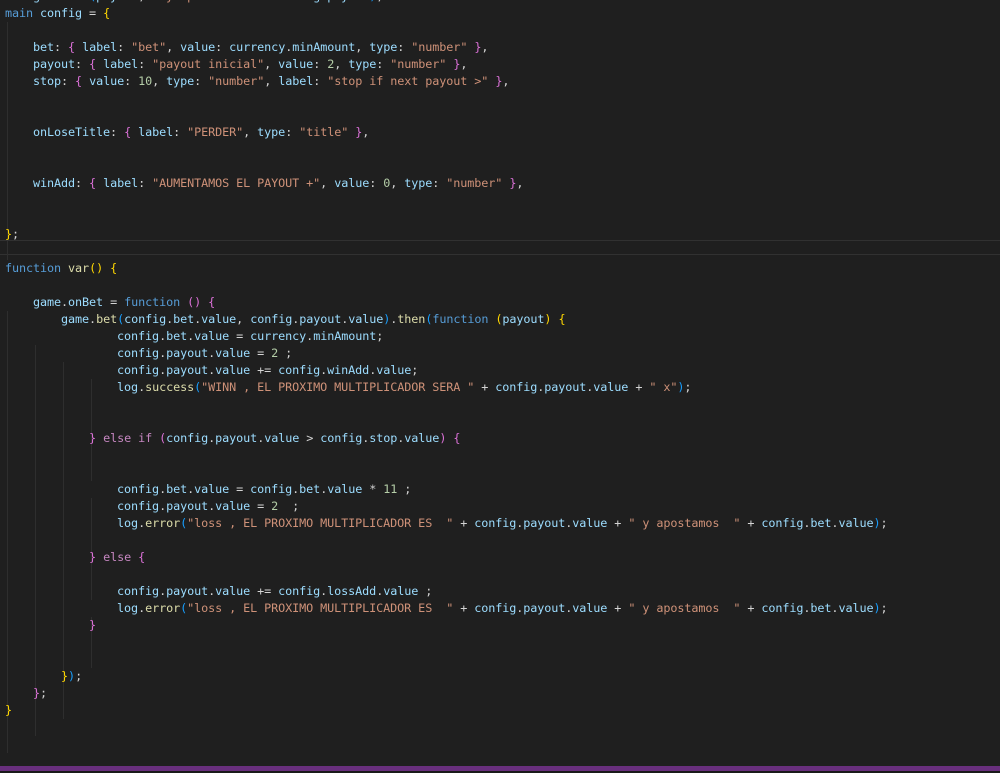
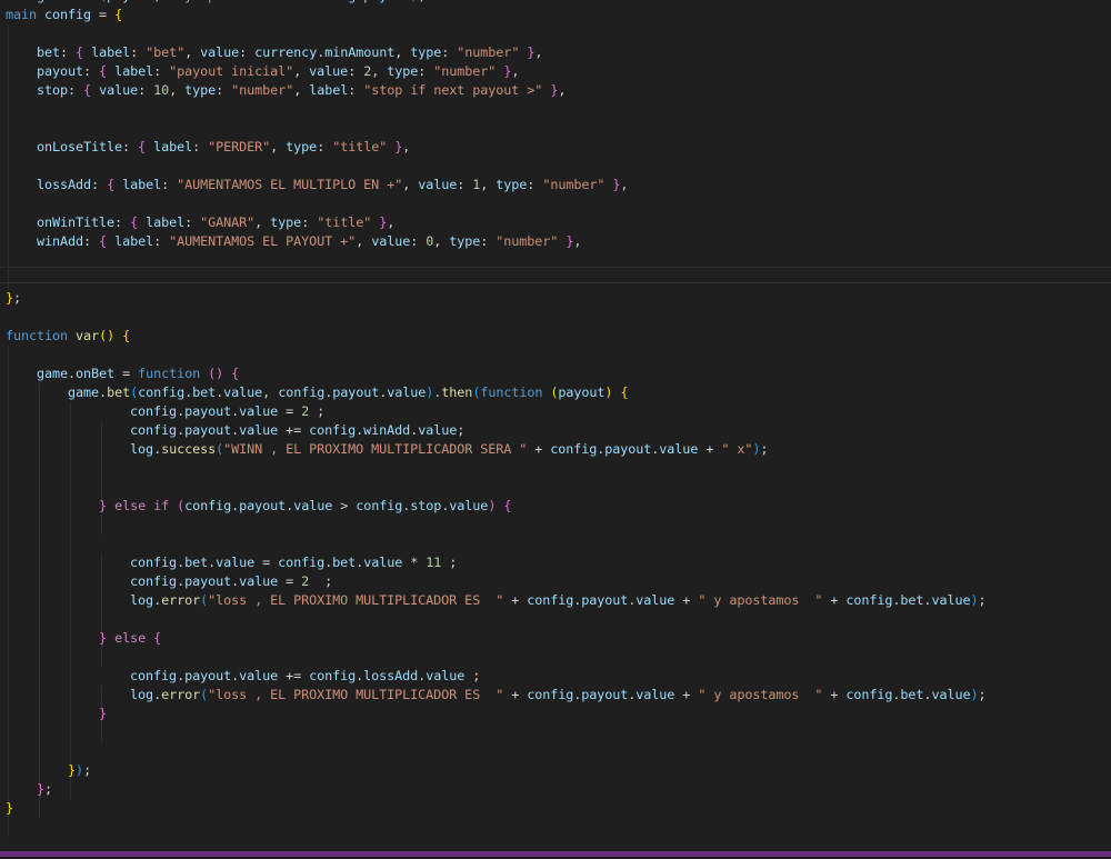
  main config = {
  bet: { label: "bet", value: currency.minAmount, type: "number" },
  payout: { label: "payout inicial", value: 2, type: "number" },
  stop: { value: 10, type: "number", label: "stop if next payout >" },
  onLoseTitle: { label: "PERDER", type: "title" },
+ lossAdd: { label: "AUMENTAMOS EL MULTIPLO EN +", value: 1, type: "number" },
+ onWinTitle: { label: "GANAR", type: "title" },
  winAdd: { label: "AUMENTAMOS EL PAYOUT +", value: 0, type: "number" },
  };
  function var() {
  game.onBet = function () {
  game.bet(config.bet.value, config.payout.value).then(function (payout) {
- config.bet.value = currency.minAmount;
  config.payout.value = 2 ;
  config.payout.value += config.winAdd.value;
  log.success("WINN , EL PROXIMO MULTIPLICADOR SERA " + config.payout.value + " x");
  } else if (config.payout.value > config.stop.value) {
  config.bet.value = config.bet.value * 11 ;
  config.payout.value = 2 ;
  log.error("loss , EL PROXIMO MULTIPLICADOR ES " + config.payout.value + " y apostamos " + config.bet.value);
  } else {
  config.payout.value += config.lossAdd.value ;
  log.error("loss , EL PROXIMO MULTIPLICADOR ES " + config.payout.value + " y apostamos " + config.bet.value);
  }
  });
  };
  }
